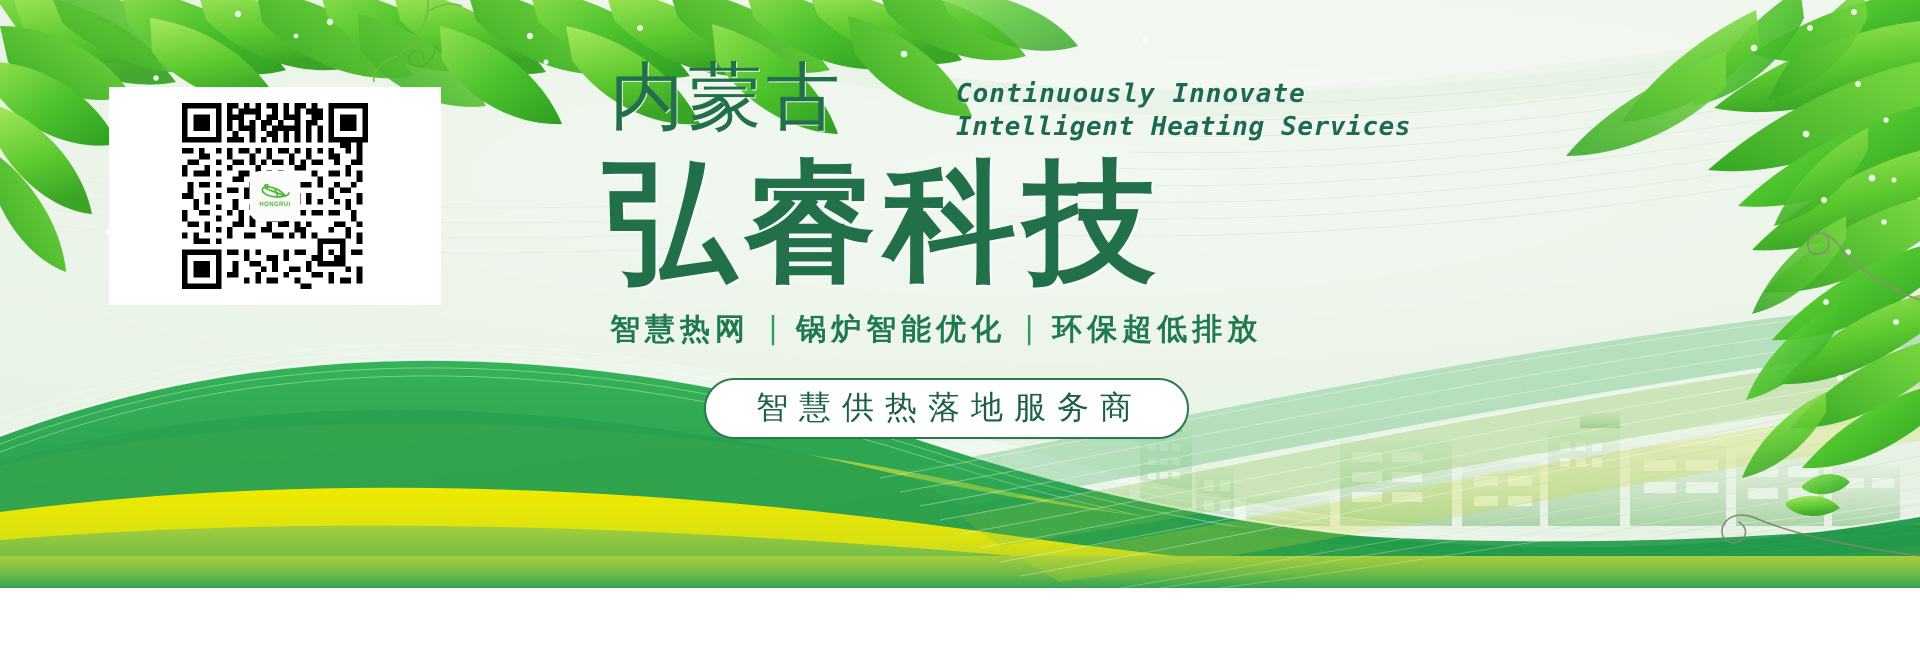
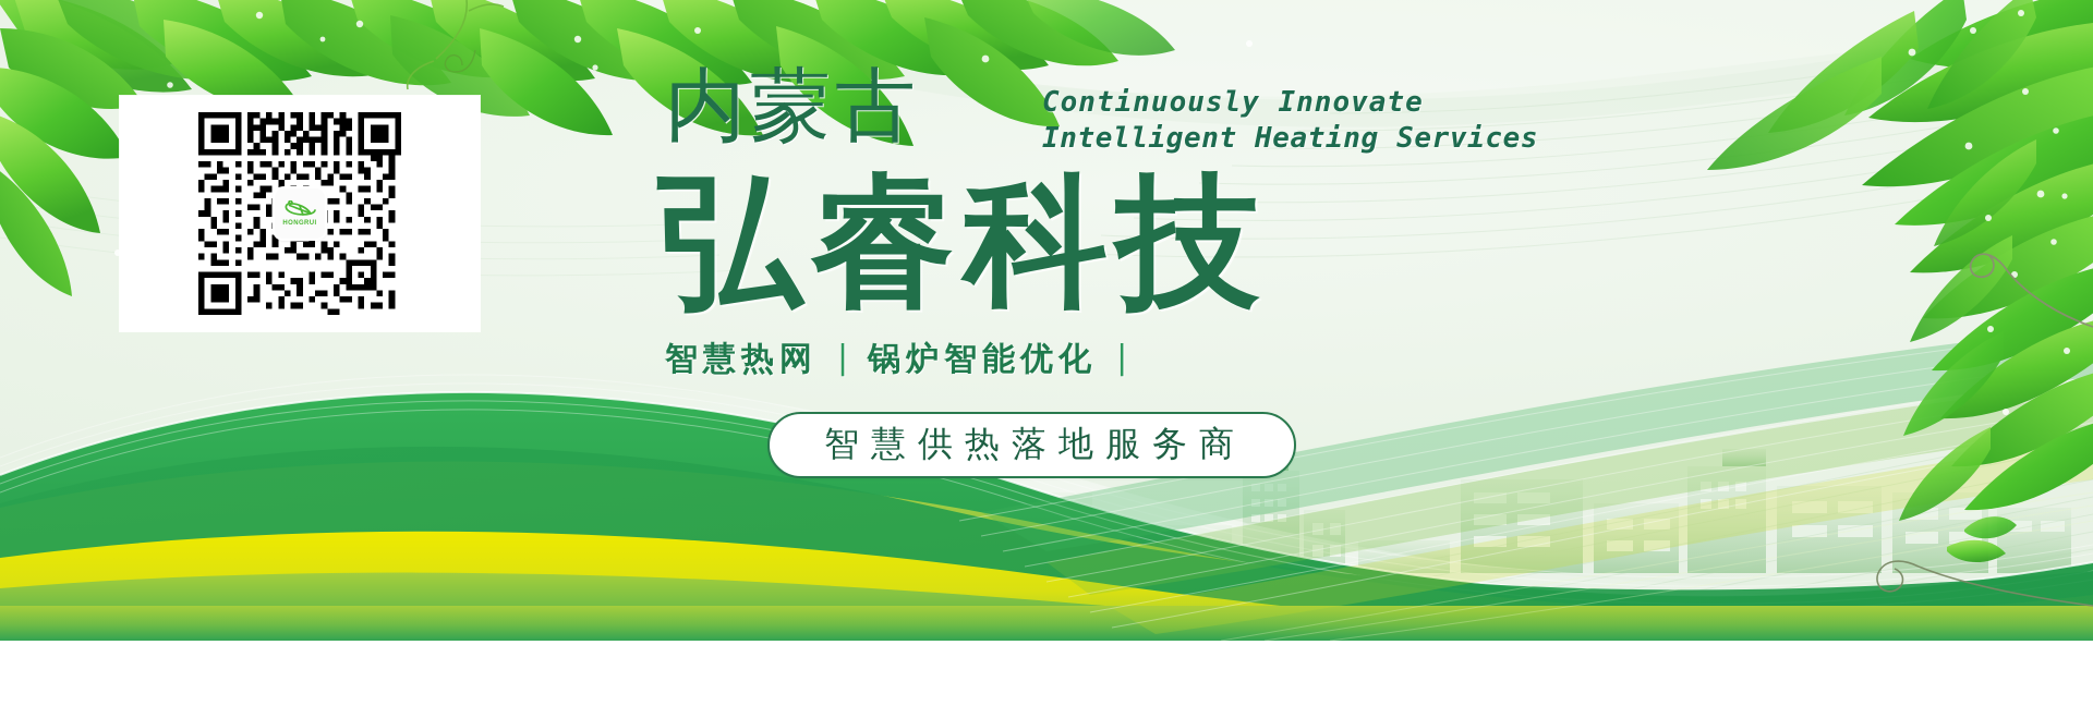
  内蒙古
  Continuously Innovate
  Intelligent Heating Services
  弘睿科技
  智慧热网
  |
  锅炉智能优化
  |
- 环保超低排放
  智慧供热落地服务商
